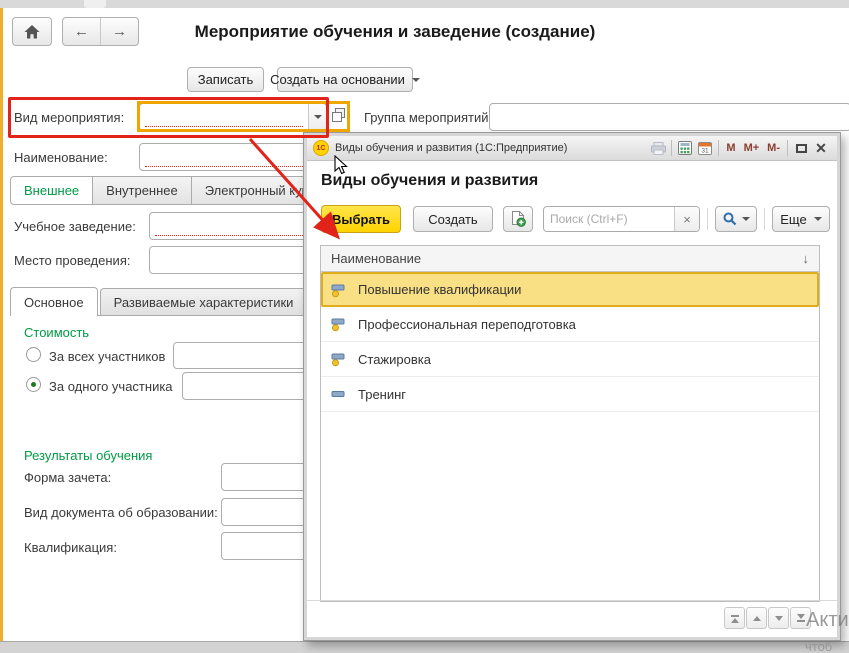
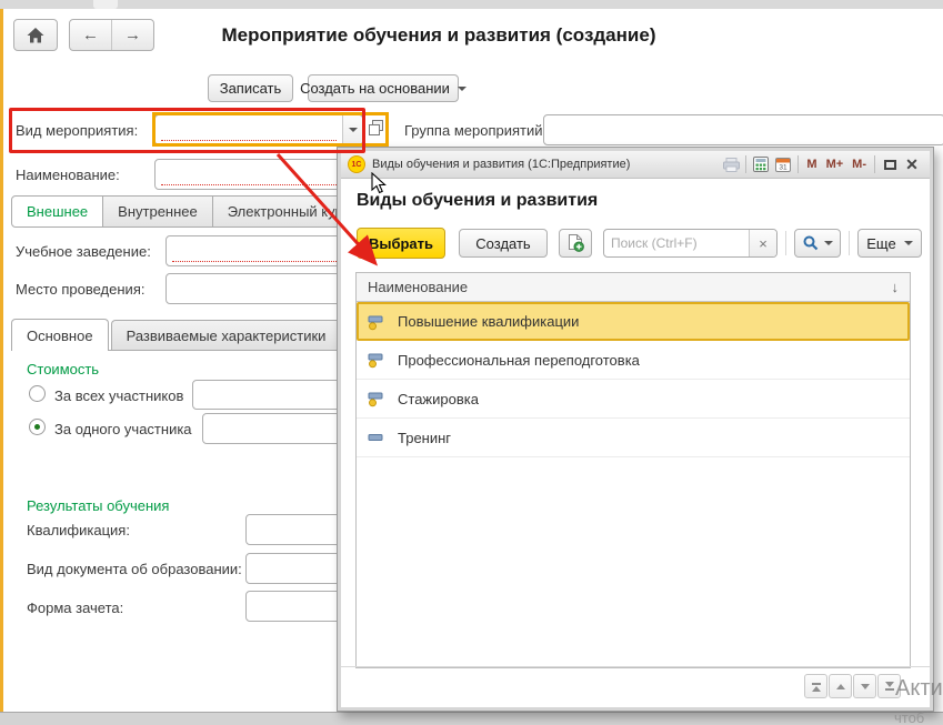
  ←
  →
- Мероприятие обучения и заведение (создание)
+ Мероприятие обучения и развития (создание)
  Записать
  Создать на основании
  Вид мероприятия:
  Группа мероприятий
  Наименование:
  Внешнее
  Внутреннее
  Электронный ку
  Учебное заведение:
  Место проведения:
  Основное
  Развиваемые характеристики
  Стоимость
  За всех участников
  За одного участника
  Результаты обучения
- Форма зачета:
+ Квалификация:
  Вид документа об образовании:
- Квалификация:
+ Форма зачета:
  Виды обучения и развития (1С:Предприятие)
  M
  M+
  M-
  ✕
  Виды обучения и развития
  Выбрать
  Создать
  Поиск (Ctrl+F)
  ×
  Еще
  Наименование
  ↓
  Повышение квалификации
  Профессиональная переподготовка
  Стажировка
  Тренинг
  Акти
  чтоб
